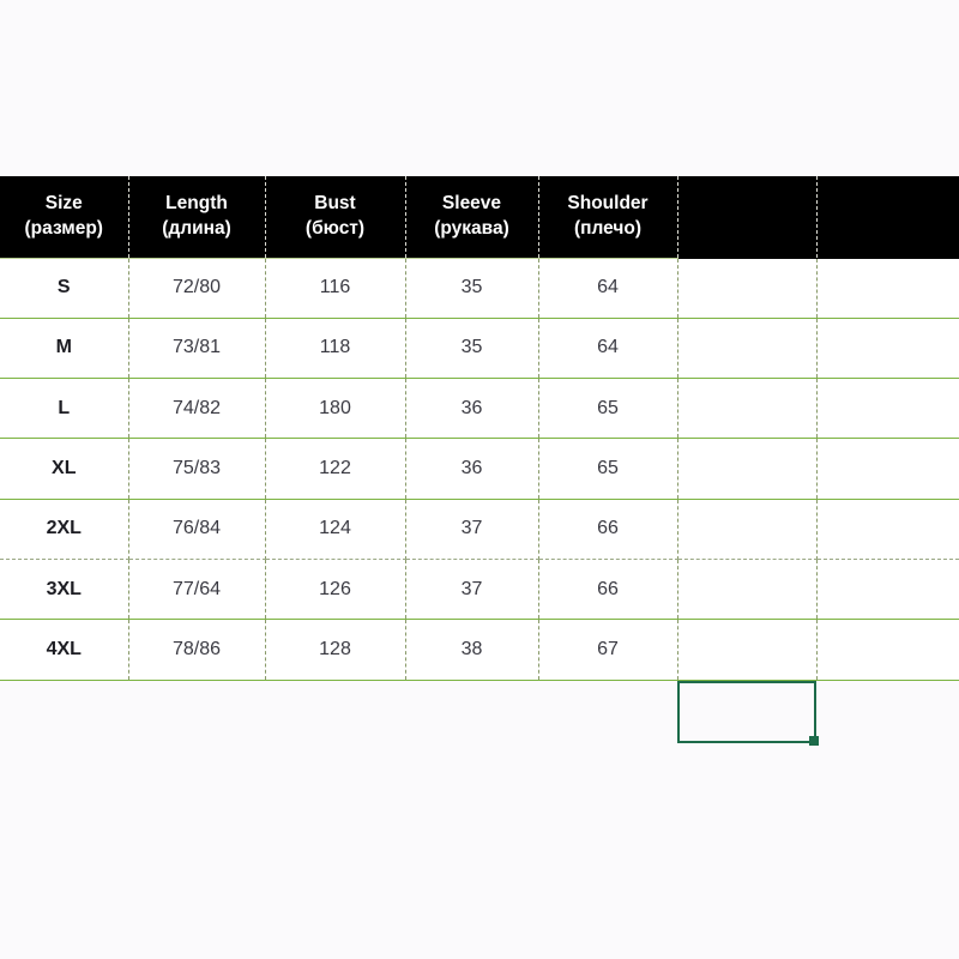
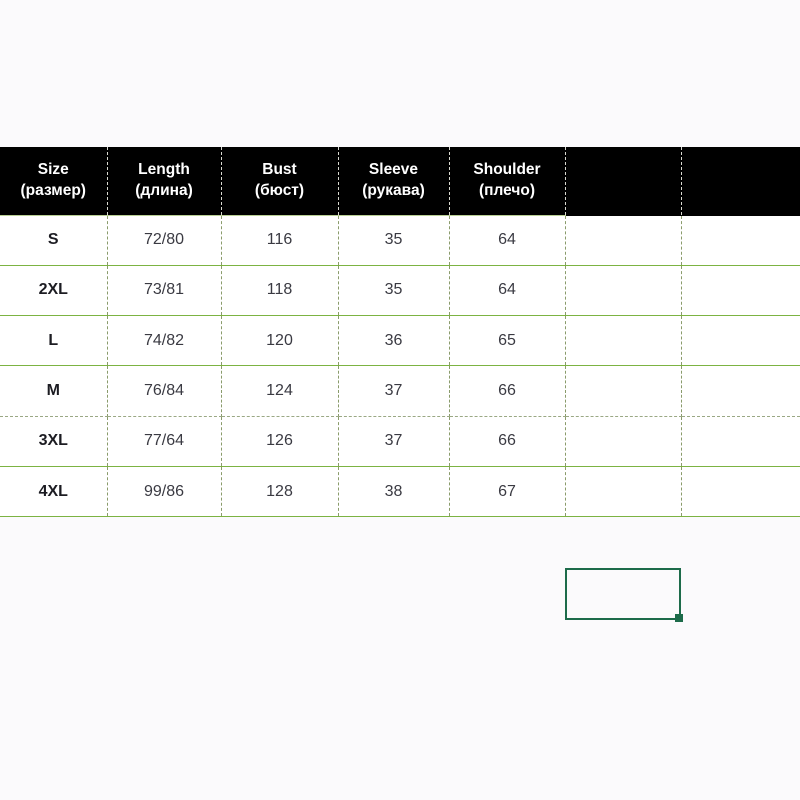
  Size (размер)	Length (длина)	Bust (бюст)	Sleeve (рукава)	Shoulder (плечо)
  S	72/80	116	35	64
- M	73/81	118	35	64
+ 2XL	73/81	118	35	64
- L	74/82	180	36	65
+ L	74/82	120	36	65
- XL	75/83	122	36	65
- 2XL	76/84	124	37	66
+ M	76/84	124	37	66
  3XL	77/64	126	37	66
- 4XL	78/86	128	38	67
+ 4XL	99/86	128	38	67
